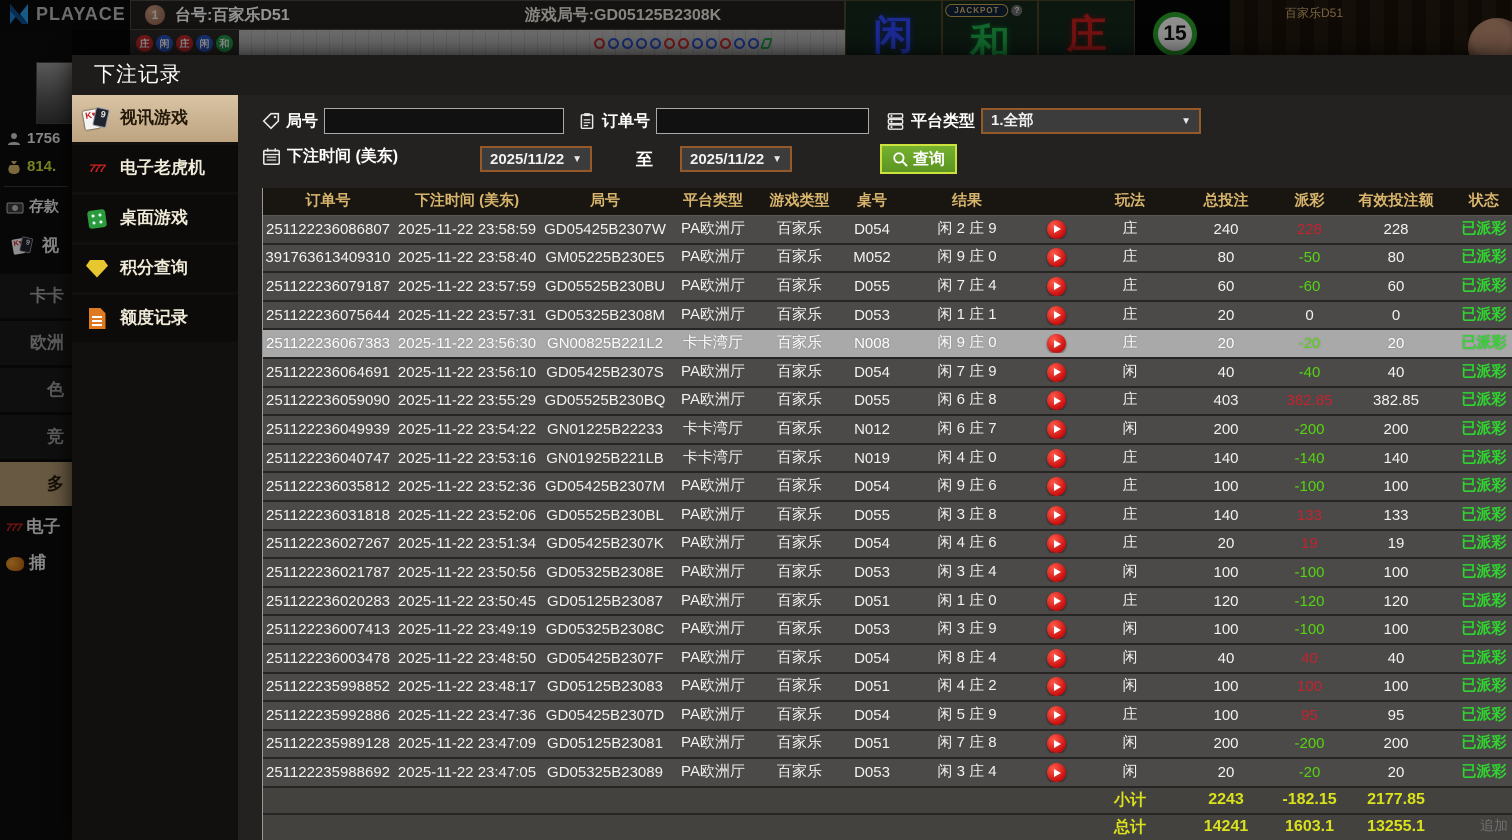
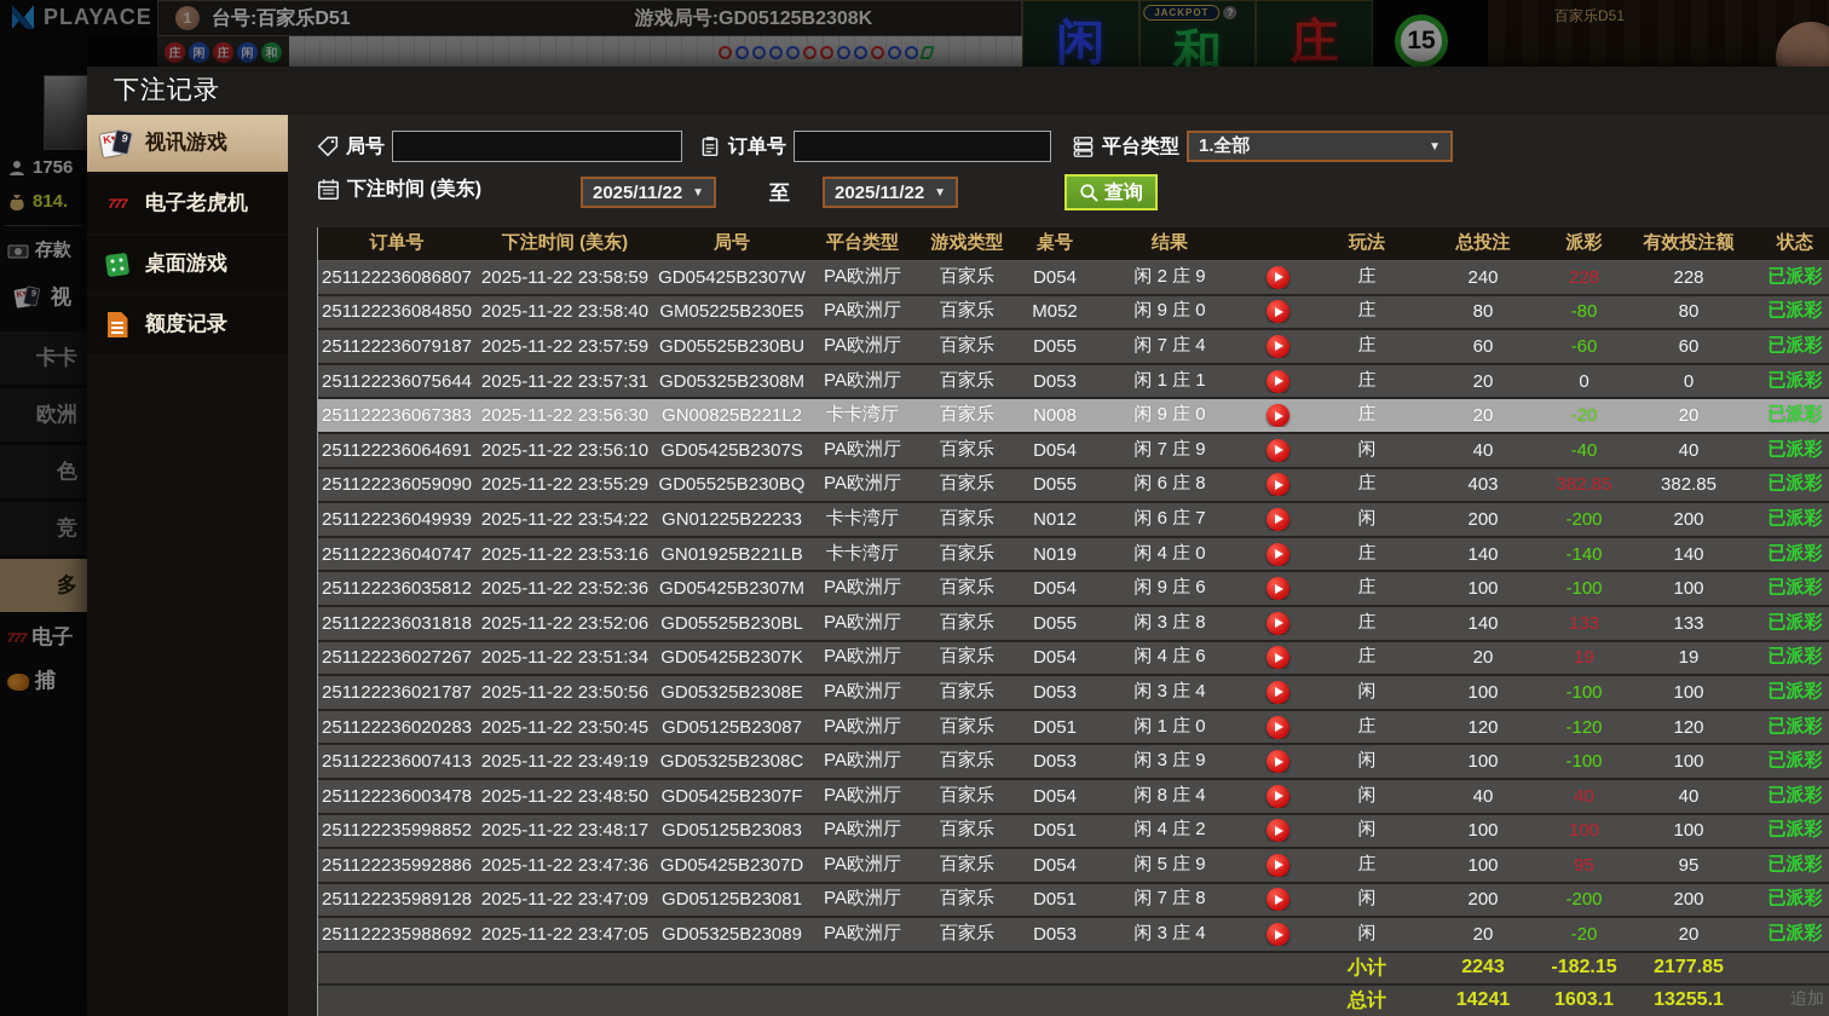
  PLAYACE
  1
  台号:百家乐D51
  游戏局号:GD05125B2308K
  庄
  闲
  庄
  闲
  和
  闲
  JACKPOT
  ?
  和
  庄
  15
  百家乐D51
  1756
  814.
  存款
  视
  卡卡
  欧洲
  色
  竞
  多
  777
  电子
  捕
  下注记录
  视讯游戏
  777
  电子老虎机
  桌面游戏
- 积分查询
  额度记录
  局号
  订单号
  平台类型
  1.全部
  ▼
  下注时间 (美东)
  2025/11/22
  ▼
  至
  2025/11/22
  ▼
  查询
  订单号
  下注时间 (美东)
  局号
  平台类型
  游戏类型
  桌号
  结果
  玩法
  总投注
  派彩
  有效投注额
  状态
  251122236086807
  2025-11-22 23:58:59
  GD05425B2307W
  PA欧洲厅
  百家乐
  D054
  闲 2 庄 9
  庄
  240
  228
  228
  已派彩
- 391763613409310
+ 251122236084850
  2025-11-22 23:58:40
  GM05225B230E5
  PA欧洲厅
  百家乐
  M052
  闲 9 庄 0
  庄
  80
- -50
+ -80
  80
  已派彩
  251122236079187
  2025-11-22 23:57:59
  GD05525B230BU
  PA欧洲厅
  百家乐
  D055
  闲 7 庄 4
  庄
  60
  -60
  60
  已派彩
  251122236075644
  2025-11-22 23:57:31
  GD05325B2308M
  PA欧洲厅
  百家乐
  D053
  闲 1 庄 1
  庄
  20
  0
  0
  已派彩
  251122236067383
  2025-11-22 23:56:30
  GN00825B221L2
  卡卡湾厅
  百家乐
  N008
  闲 9 庄 0
  庄
  20
  -20
  20
  已派彩
  251122236064691
  2025-11-22 23:56:10
  GD05425B2307S
  PA欧洲厅
  百家乐
  D054
  闲 7 庄 9
  闲
  40
  -40
  40
  已派彩
  251122236059090
  2025-11-22 23:55:29
  GD05525B230BQ
  PA欧洲厅
  百家乐
  D055
  闲 6 庄 8
  庄
  403
  382.85
  382.85
  已派彩
  251122236049939
  2025-11-22 23:54:22
  GN01225B22233
  卡卡湾厅
  百家乐
  N012
  闲 6 庄 7
  闲
  200
  -200
  200
  已派彩
  251122236040747
  2025-11-22 23:53:16
  GN01925B221LB
  卡卡湾厅
  百家乐
  N019
  闲 4 庄 0
  庄
  140
  -140
  140
  已派彩
  251122236035812
  2025-11-22 23:52:36
  GD05425B2307M
  PA欧洲厅
  百家乐
  D054
  闲 9 庄 6
  庄
  100
  -100
  100
  已派彩
  251122236031818
  2025-11-22 23:52:06
  GD05525B230BL
  PA欧洲厅
  百家乐
  D055
  闲 3 庄 8
  庄
  140
  133
  133
  已派彩
  251122236027267
  2025-11-22 23:51:34
  GD05425B2307K
  PA欧洲厅
  百家乐
  D054
  闲 4 庄 6
  庄
  20
  19
  19
  已派彩
  251122236021787
  2025-11-22 23:50:56
  GD05325B2308E
  PA欧洲厅
  百家乐
  D053
  闲 3 庄 4
  闲
  100
  -100
  100
  已派彩
  251122236020283
  2025-11-22 23:50:45
  GD05125B23087
  PA欧洲厅
  百家乐
  D051
  闲 1 庄 0
  庄
  120
  -120
  120
  已派彩
  251122236007413
  2025-11-22 23:49:19
  GD05325B2308C
  PA欧洲厅
  百家乐
  D053
  闲 3 庄 9
  闲
  100
  -100
  100
  已派彩
  251122236003478
  2025-11-22 23:48:50
  GD05425B2307F
  PA欧洲厅
  百家乐
  D054
  闲 8 庄 4
  闲
  40
  40
  40
  已派彩
  251122235998852
  2025-11-22 23:48:17
  GD05125B23083
  PA欧洲厅
  百家乐
  D051
  闲 4 庄 2
  闲
  100
  100
  100
  已派彩
  251122235992886
  2025-11-22 23:47:36
  GD05425B2307D
  PA欧洲厅
  百家乐
  D054
  闲 5 庄 9
  庄
  100
  95
  95
  已派彩
  251122235989128
  2025-11-22 23:47:09
  GD05125B23081
  PA欧洲厅
  百家乐
  D051
  闲 7 庄 8
  闲
  200
  -200
  200
  已派彩
  251122235988692
  2025-11-22 23:47:05
  GD05325B23089
  PA欧洲厅
  百家乐
  D053
  闲 3 庄 4
  闲
  20
  -20
  20
  已派彩
  小计
  2243
  -182.15
  2177.85
  总计
  14241
  1603.1
  13255.1
  追加
